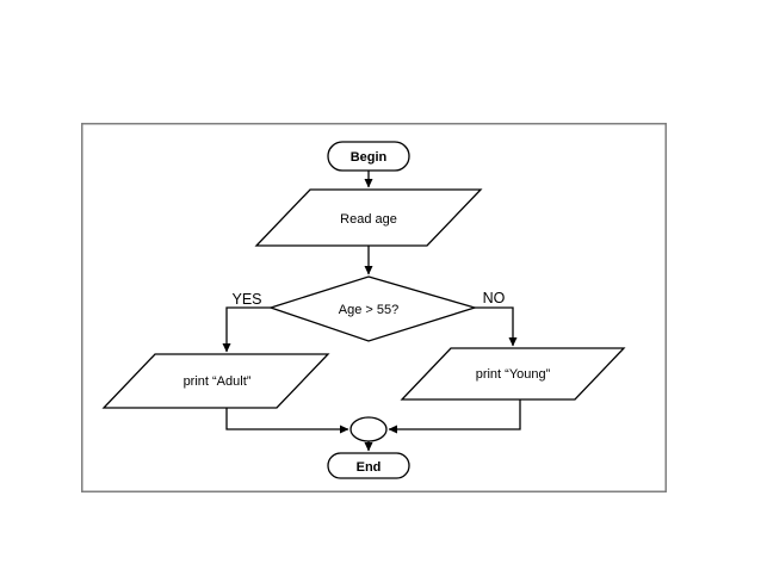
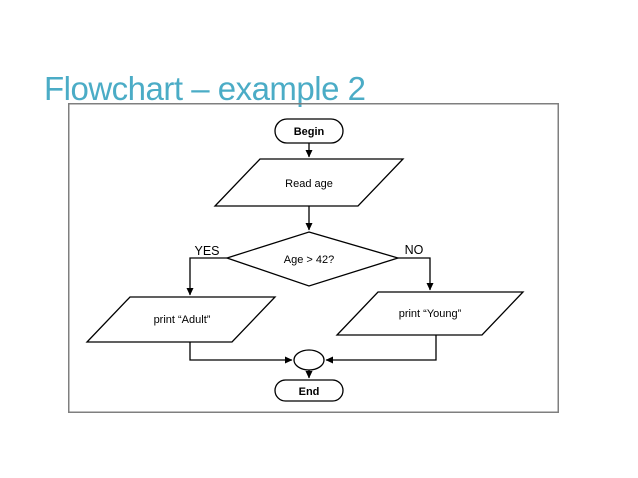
+ Flowchart – example 2
  Begin
  Read age
- Age > 55?
+ Age > 42?
  YES
  NO
  print “Adult”
  print “Young”
  End
